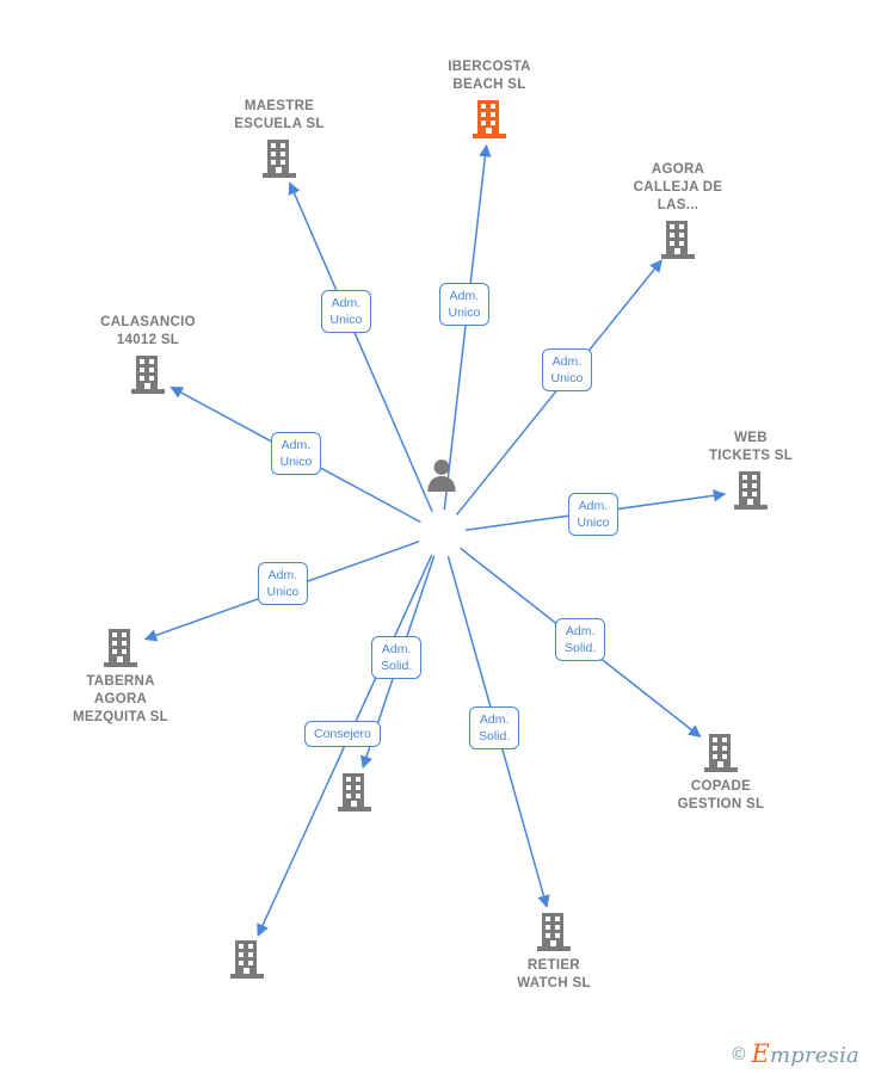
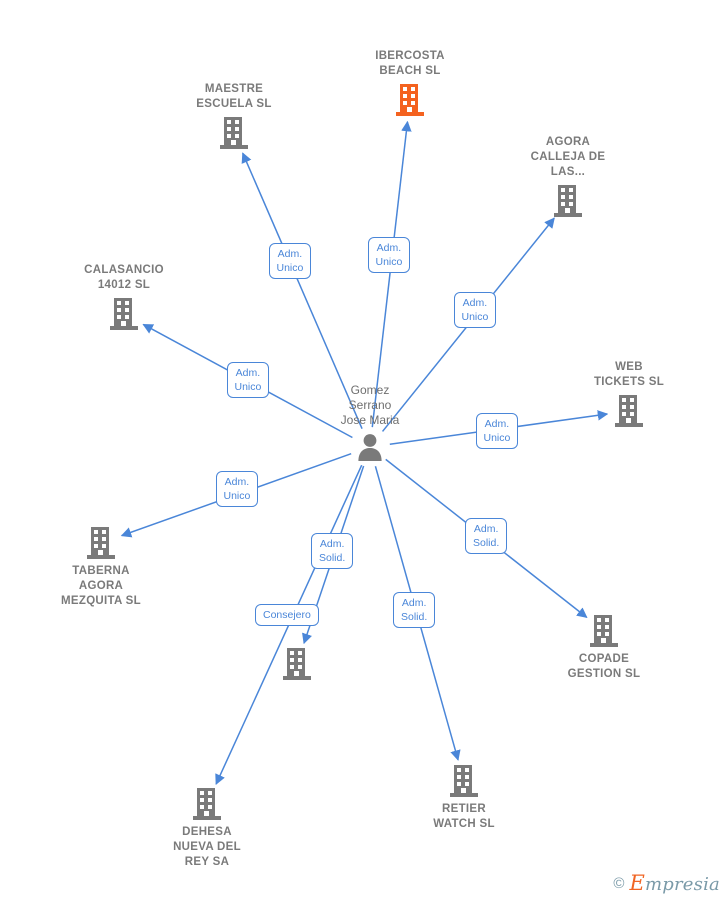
  IBERCOSTA
  BEACH SL
  MAESTRE
  ESCUELA SL
  AGORA
  CALLEJA DE
  LAS...
  CALASANCIO
  14012 SL
  WEB
  TICKETS SL
  TABERNA
  AGORA
  MEZQUITA SL
  COPADE
  GESTION SL
  RETIER
  WATCH SL
+ DEHESA
+ NUEVA DEL
+ REY SA
+ Gomez
+ Serrano
+ Jose Maria
  Adm.
  Unico
  Adm.
  Unico
  Adm.
  Unico
  Adm.
  Unico
  Adm.
  Unico
  Adm.
  Unico
  Adm.
  Solid.
  Adm.
  Solid.
  Adm.
  Solid.
  Consejero
  ©
  Empresia
